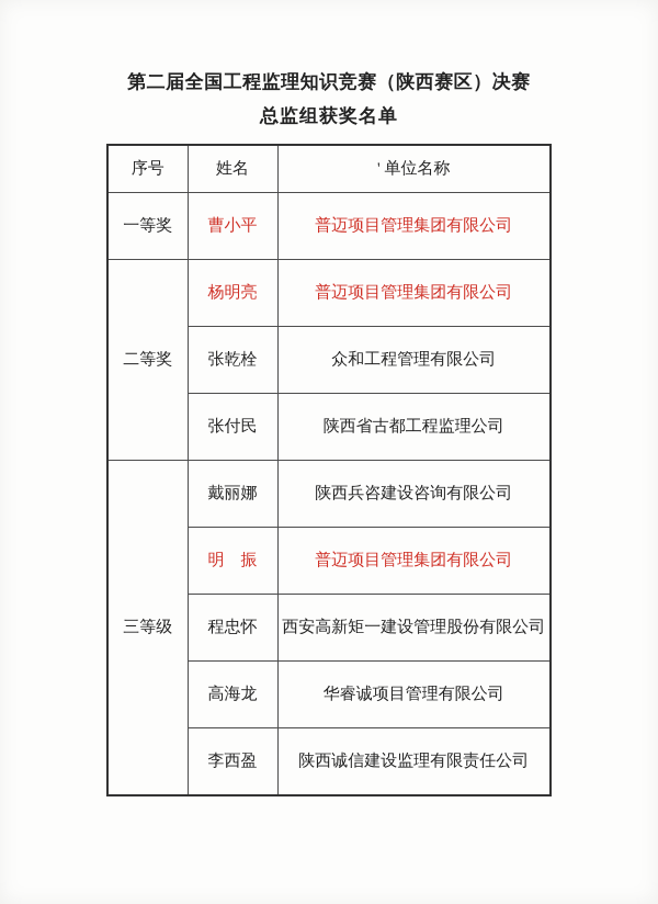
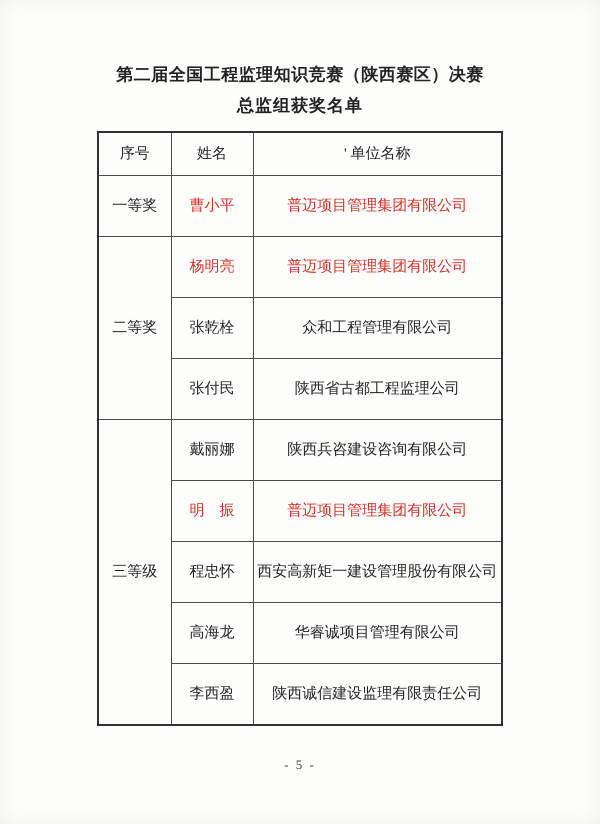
  第二届全国工程监理知识竞赛（陕西赛区）决赛
  总监组获奖名单
  序号	姓名	' 单位名称
  一等奖	曹小平	普迈项目管理集团有限公司
  二等奖	杨明亮	普迈项目管理集团有限公司
  张乾栓	众和工程管理有限公司
  张付民	陕西省古都工程监理公司
  三等级	戴丽娜	陕西兵咨建设咨询有限公司
  明 振	普迈项目管理集团有限公司
  程忠怀	西安高新矩一建设管理股份有限公司
  高海龙	华睿诚项目管理有限公司
  李西盈	陕西诚信建设监理有限责任公司
+ - 5 -
